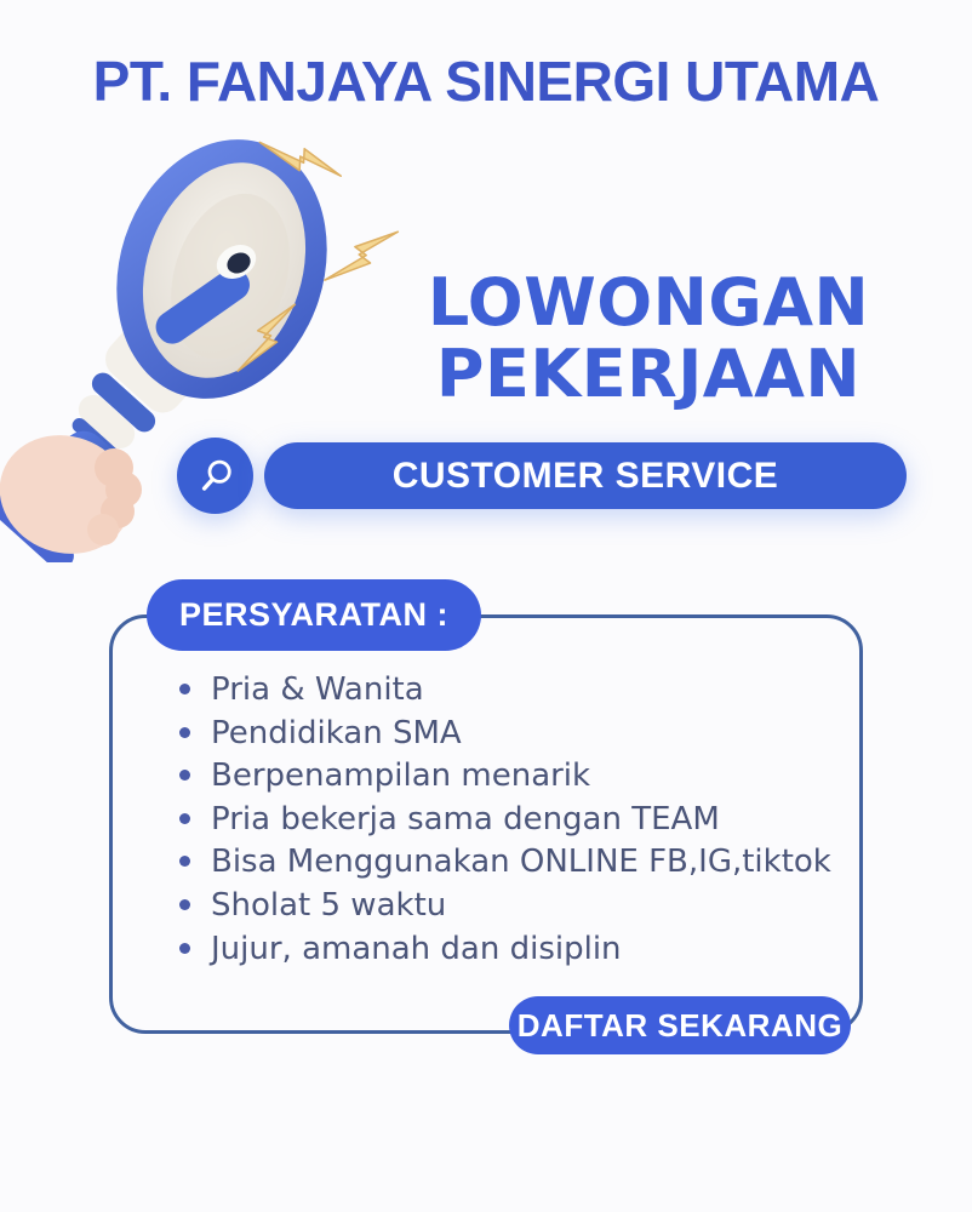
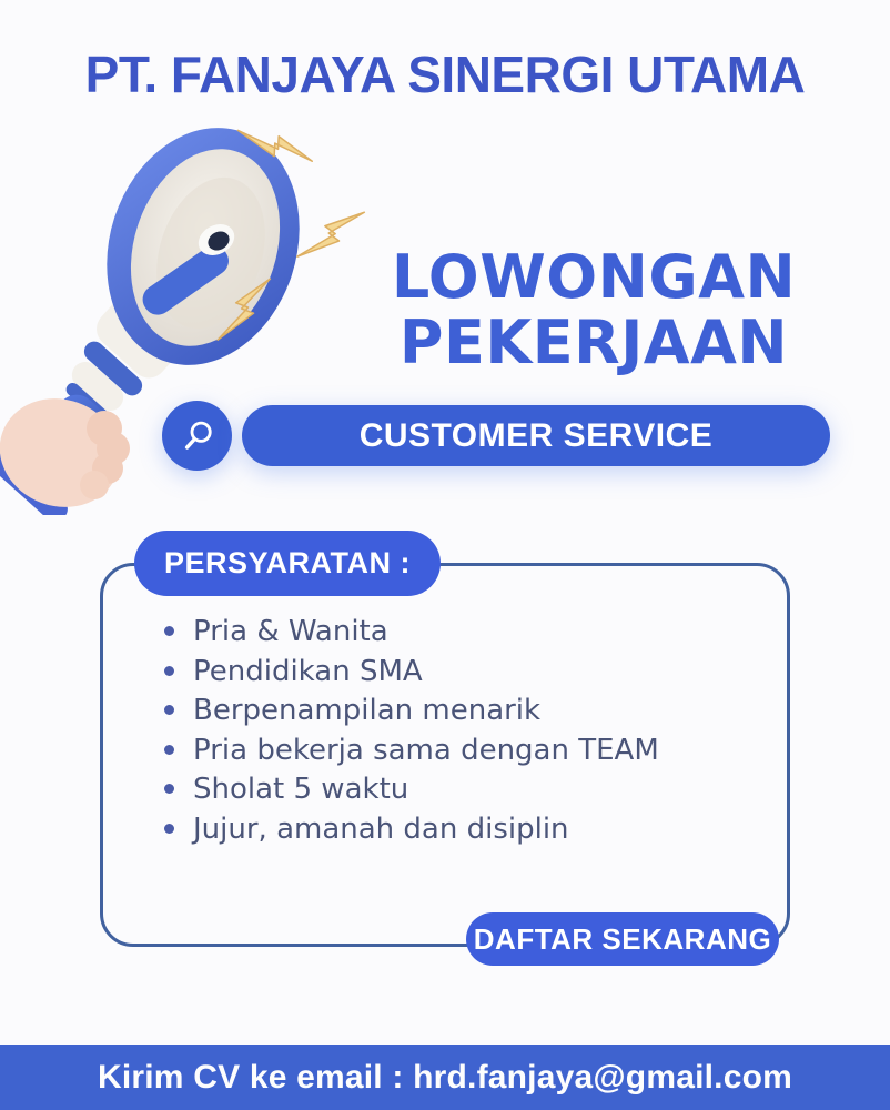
  PT. FANJAYA SINERGI UTAMA
  LOWONGAN
  PEKERJAAN
  CUSTOMER SERVICE
  PERSYARATAN :
  Pria & Wanita
  Pendidikan SMA
  Berpenampilan menarik
  Pria bekerja sama dengan TEAM
- Bisa Menggunakan ONLINE FB,IG,tiktok
  Sholat 5 waktu
  Jujur, amanah dan disiplin
  DAFTAR SEKARANG
+ Kirim CV ke email : hrd.fanjaya@gmail.com
